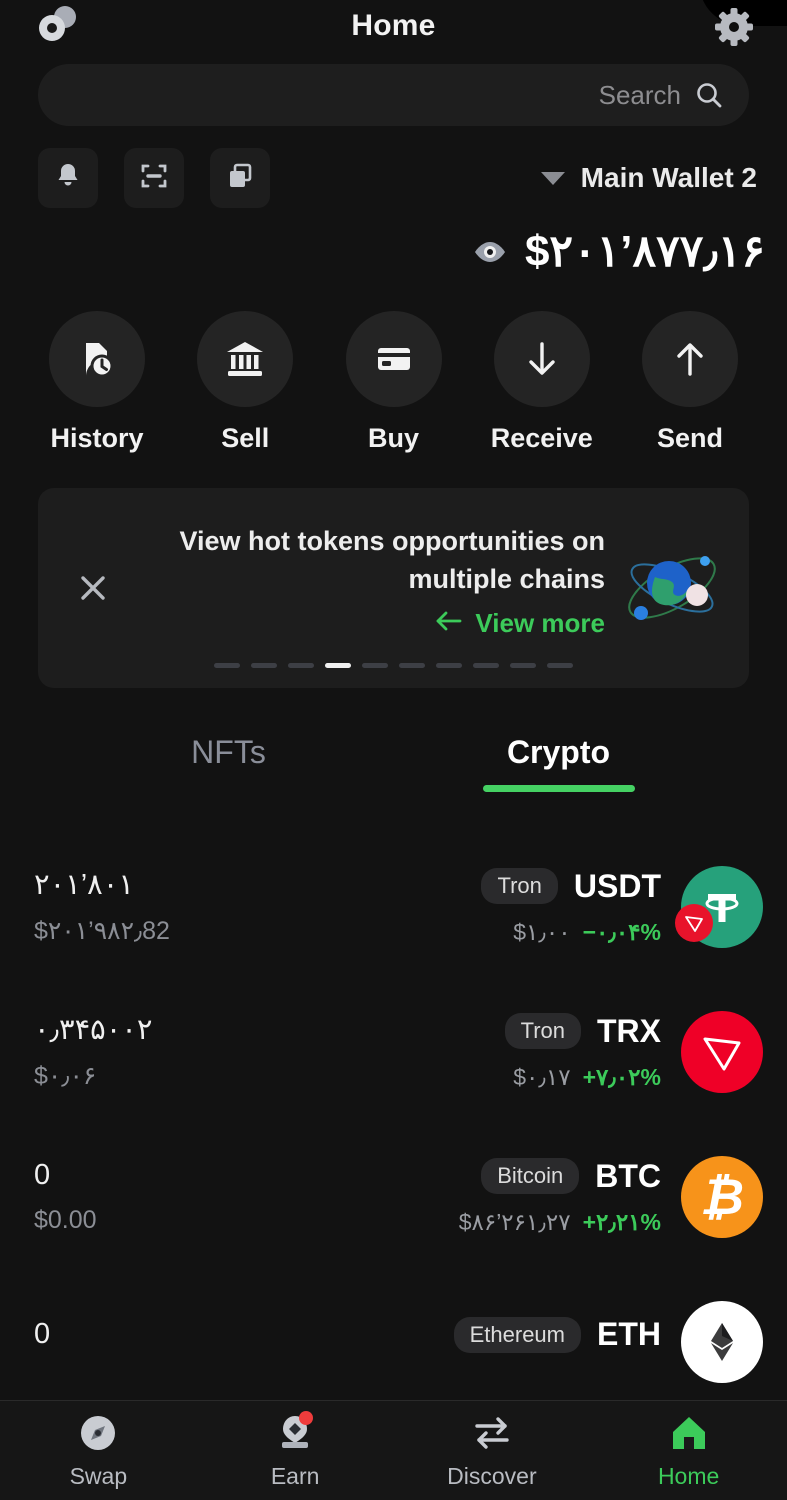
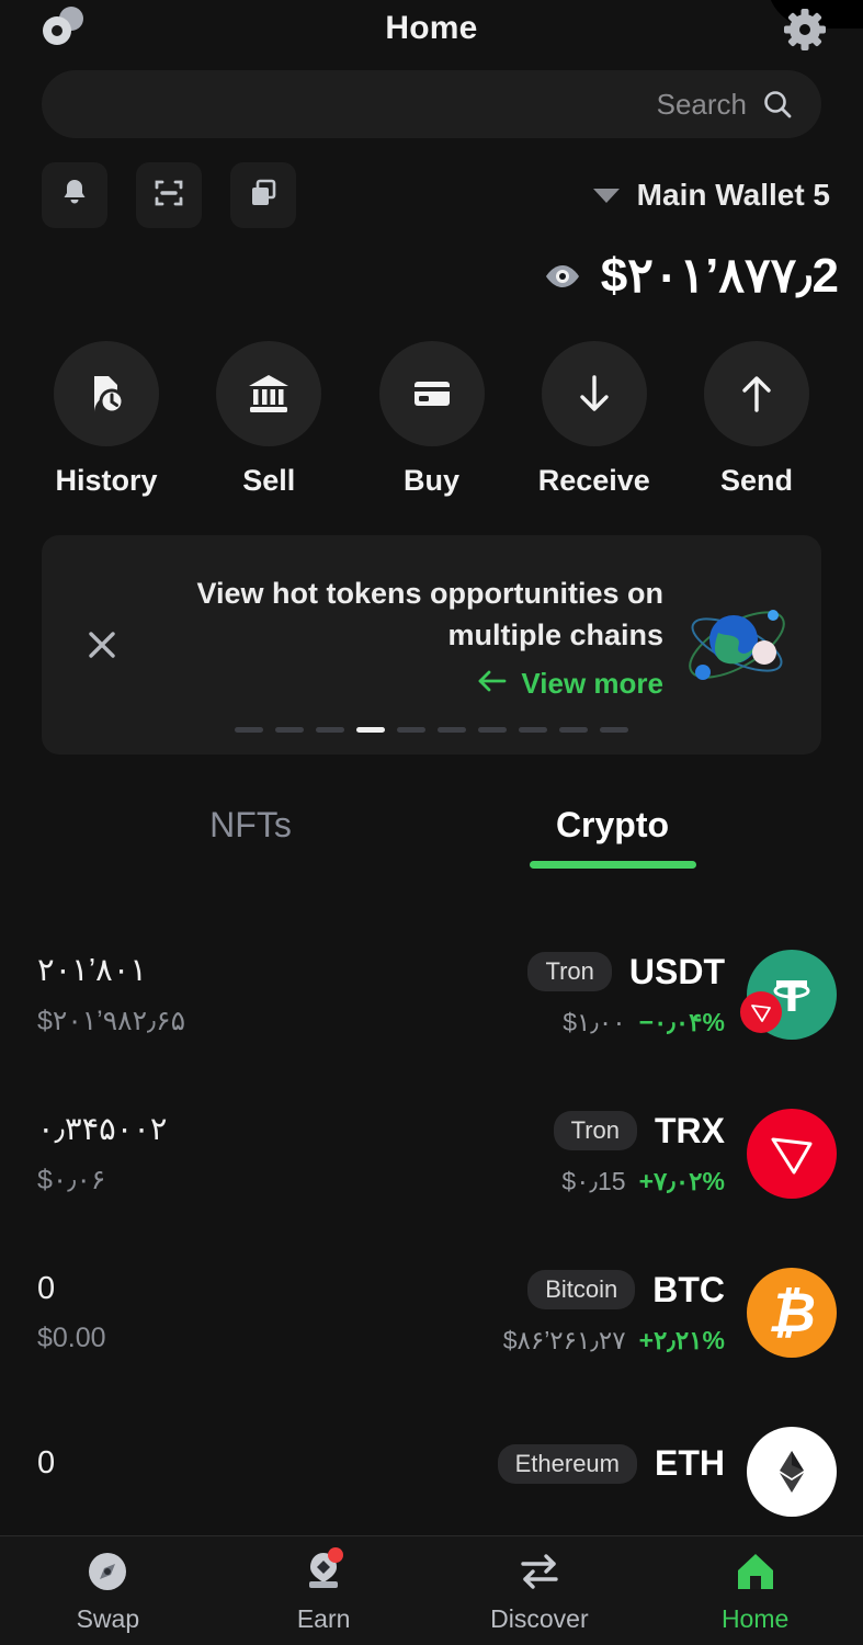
  Home
  Search
- Main Wallet 2
+ Main Wallet 5
- $۲۰۱’۸۷۷٫۱۶
+ $۲۰۱’۸۷۷٫2
  History
  Sell
  Buy
  Receive
  Send
  View hot tokens opportunities on multiple chains
  View more
  NFTs
  Crypto
  ۲۰۱’۸۰۱
- $۲۰۱’۹۸۲٫82
+ $۲۰۱’۹۸۲٫۶۵
  Tron
  USDT
  $۱٫۰۰
  −۰٫۰۴%
  ۰٫۳۴۵۰۰۲
  $۰٫۰۶
  Tron
  TRX
- $۰٫۱۷
+ $۰٫15
  +۷٫۰۲%
  0
  $0.00
  Bitcoin
  BTC
  $۸۶’۲۶۱٫۲۷
  +۲٫۲۱%
  ₿
  0
  Ethereum
  ETH
  Swap
  Earn
  Discover
  Home
